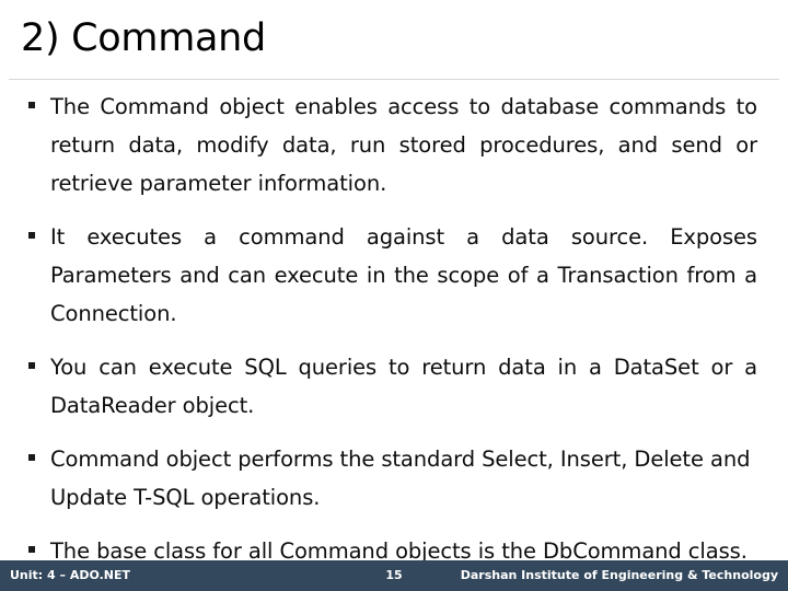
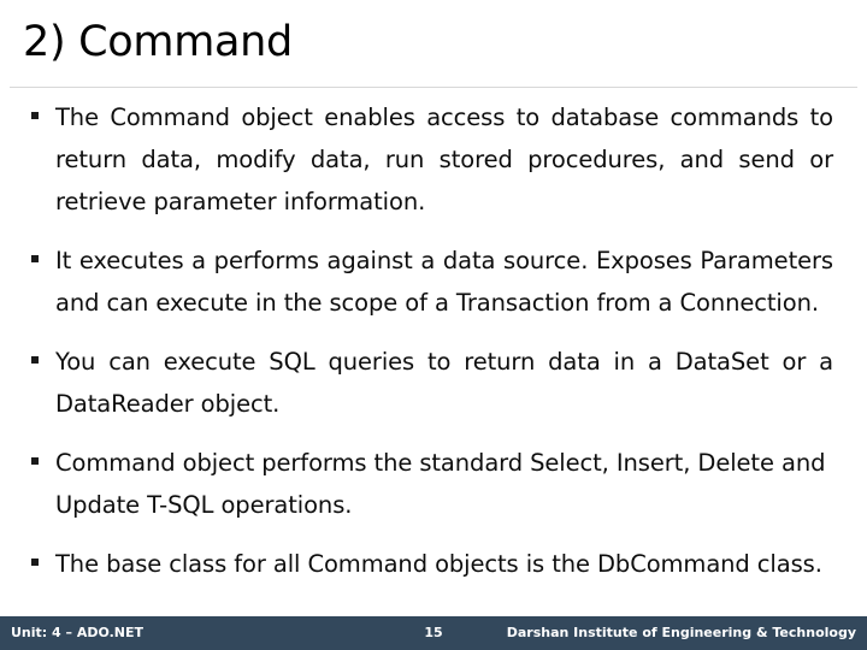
  2) Command
  The Command object enables access to database commands to return data, modify data, run stored procedures, and send or retrieve parameter information.
- It executes a command against a data source. Exposes Parameters and can execute in the scope of a Transaction from a Connection.
+ It executes a performs against a data source. Exposes Parameters and can execute in the scope of a Transaction from a Connection.
  You can execute SQL queries to return data in a DataSet or a DataReader object.
  Command object performs the standard Select, Insert, Delete and Update T-SQL operations.
  The base class for all Command objects is the DbCommand class.
  Unit: 4 – ADO.NET
  15
  Darshan Institute of Engineering & Technology
